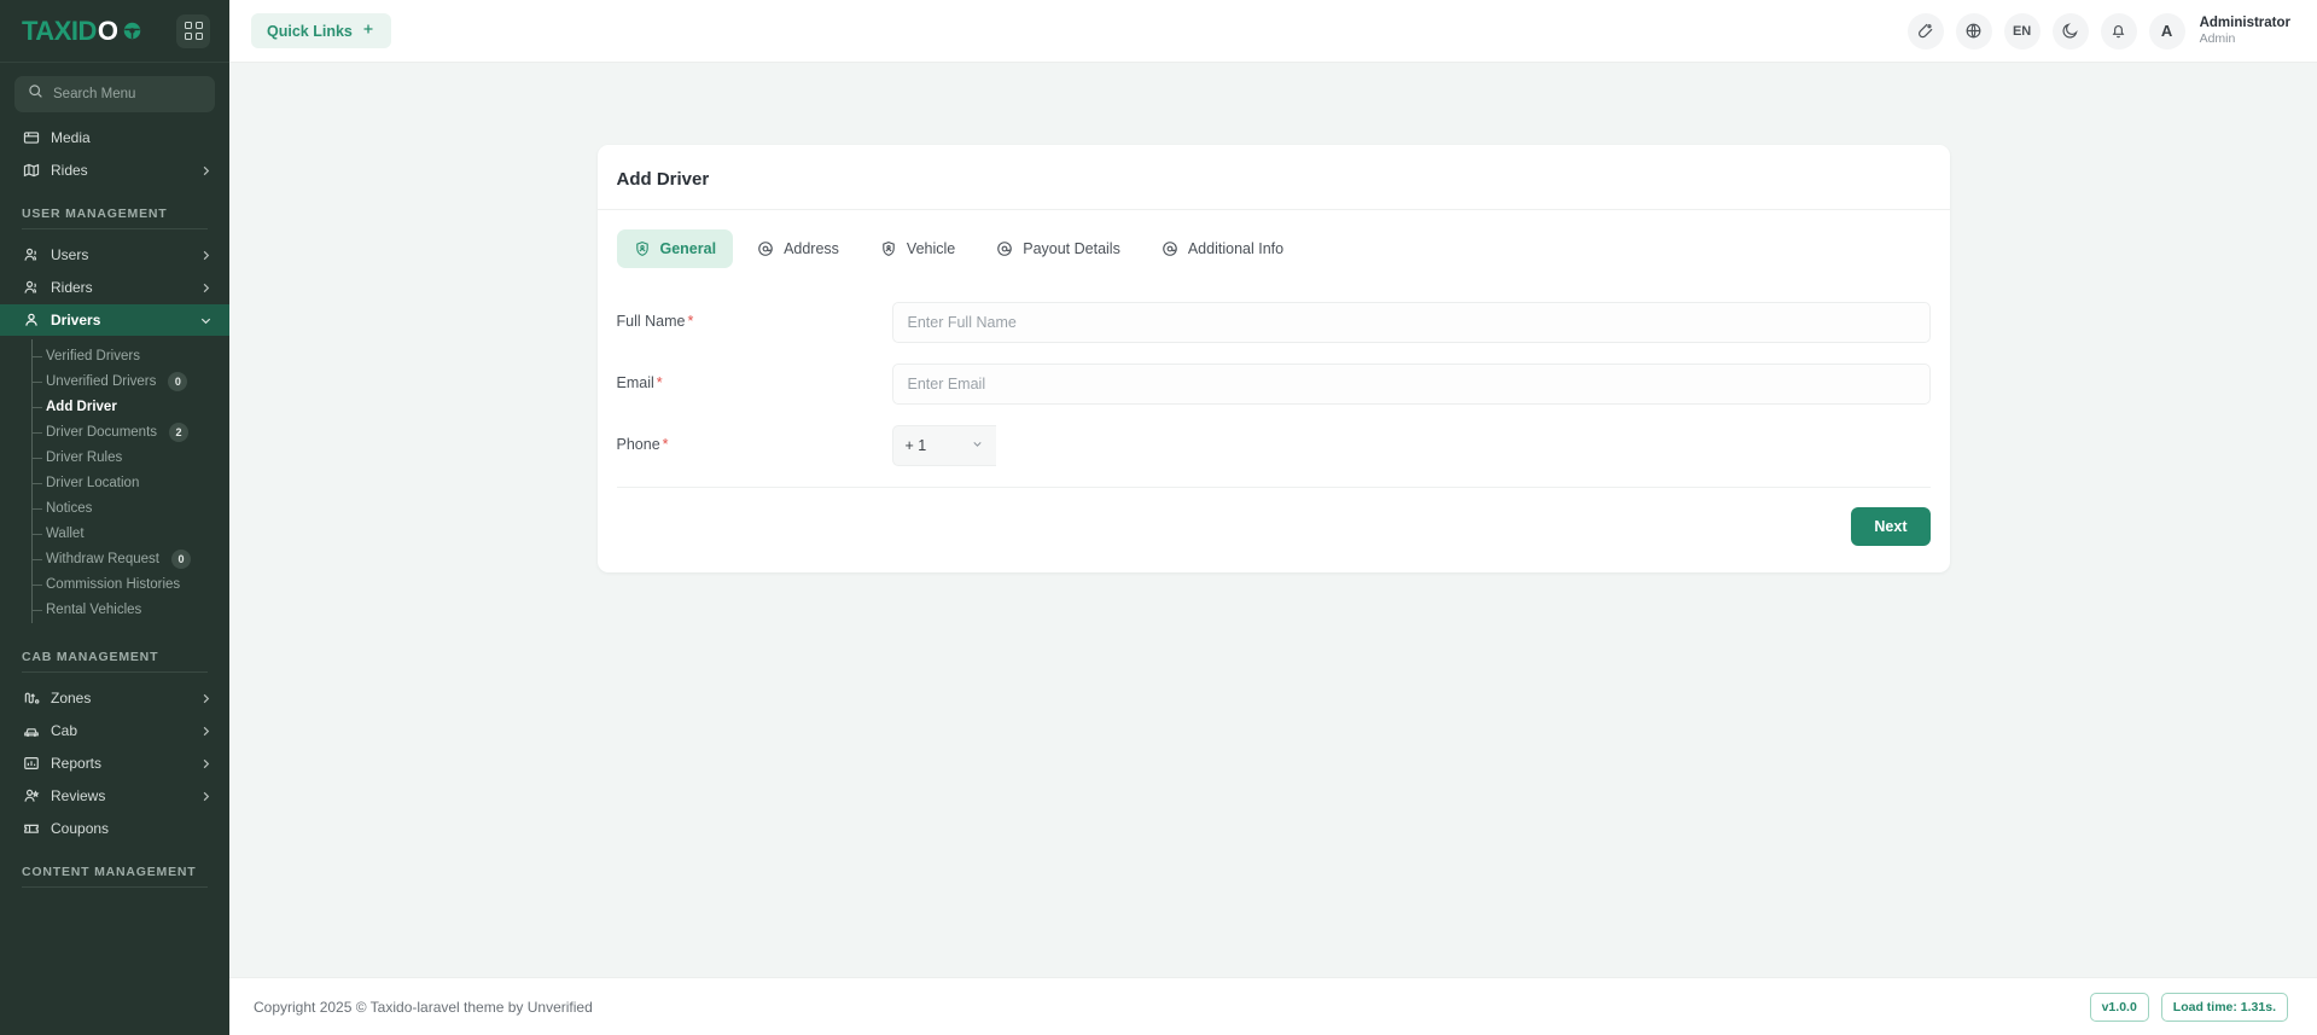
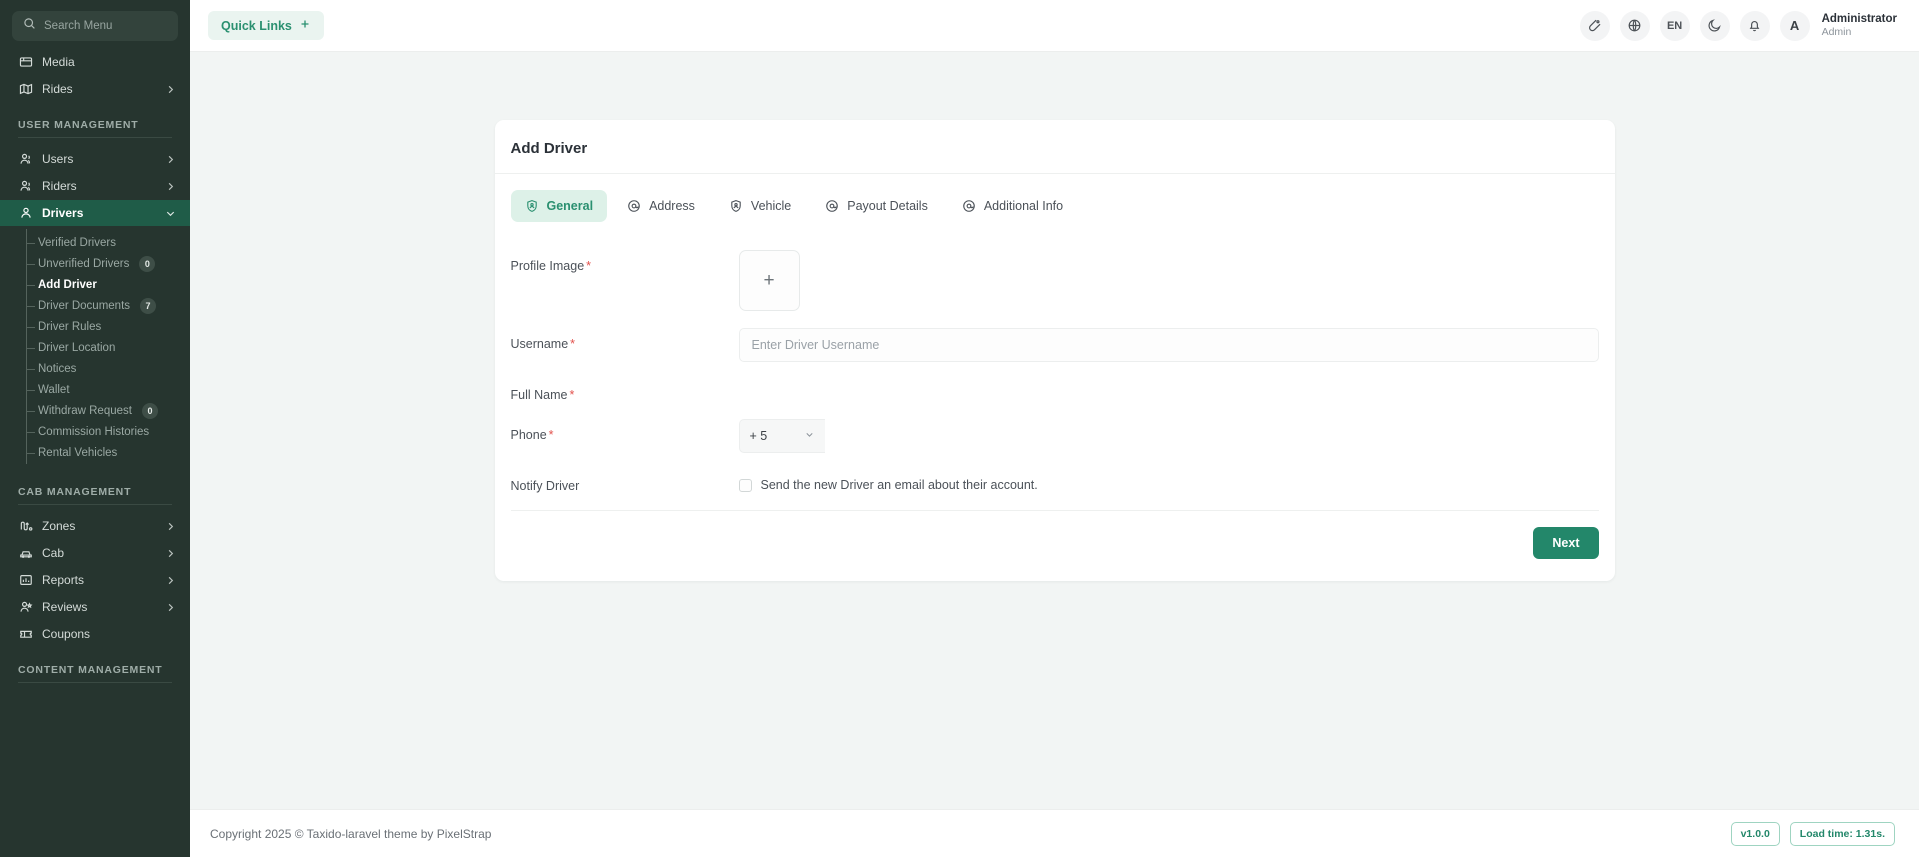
- TAXID
- O
  Search Menu
  Media
  Rides
  USER MANAGEMENT
  Users
  Riders
  Drivers
  Verified Drivers
  Unverified Drivers
  0
  Add Driver
  Driver Documents
- 2
+ 7
  Driver Rules
  Driver Location
  Notices
  Wallet
  Withdraw Request
  0
  Commission Histories
  Rental Vehicles
  CAB MANAGEMENT
  Zones
  Cab
  Reports
  Reviews
  Coupons
  CONTENT MANAGEMENT
  Quick Links
  EN
  A
  Administrator
  Admin
  Add Driver
  General
  Address
  Vehicle
  Payout Details
  Additional Info
+ Profile Image *
+ +
+ Username *
+ Enter Driver Username
  Full Name *
- Enter Full Name
- Email *
- Enter Email
  Phone *
- + 1
+ + 5
+ Notify Driver
+ Send the new Driver an email about their account.
  Next
- Copyright 2025 © Taxido-laravel theme by Unverified
+ Copyright 2025 © Taxido-laravel theme by PixelStrap
  v1.0.0
  Load time: 1.31s.
